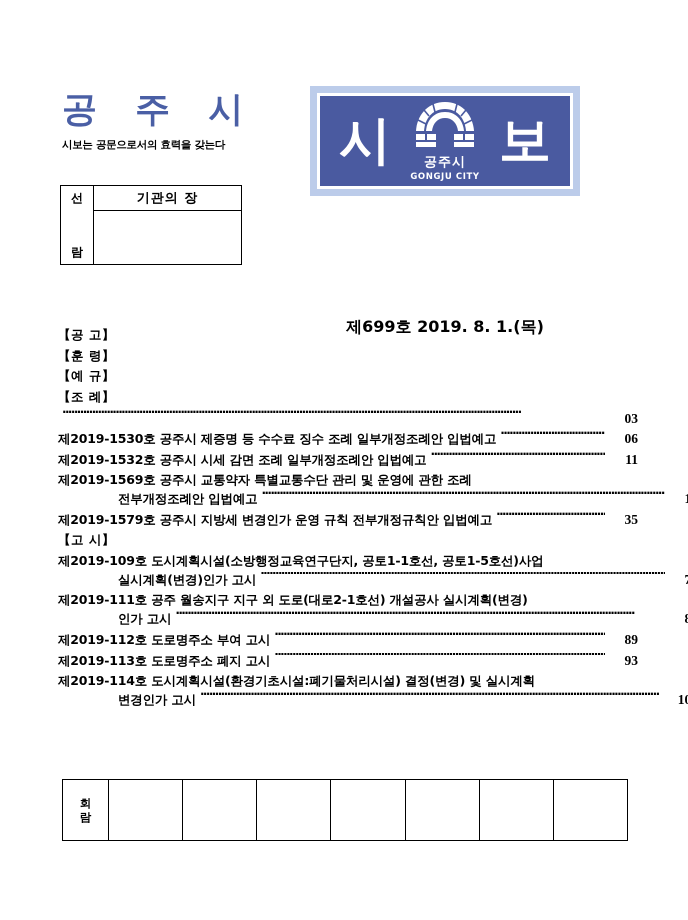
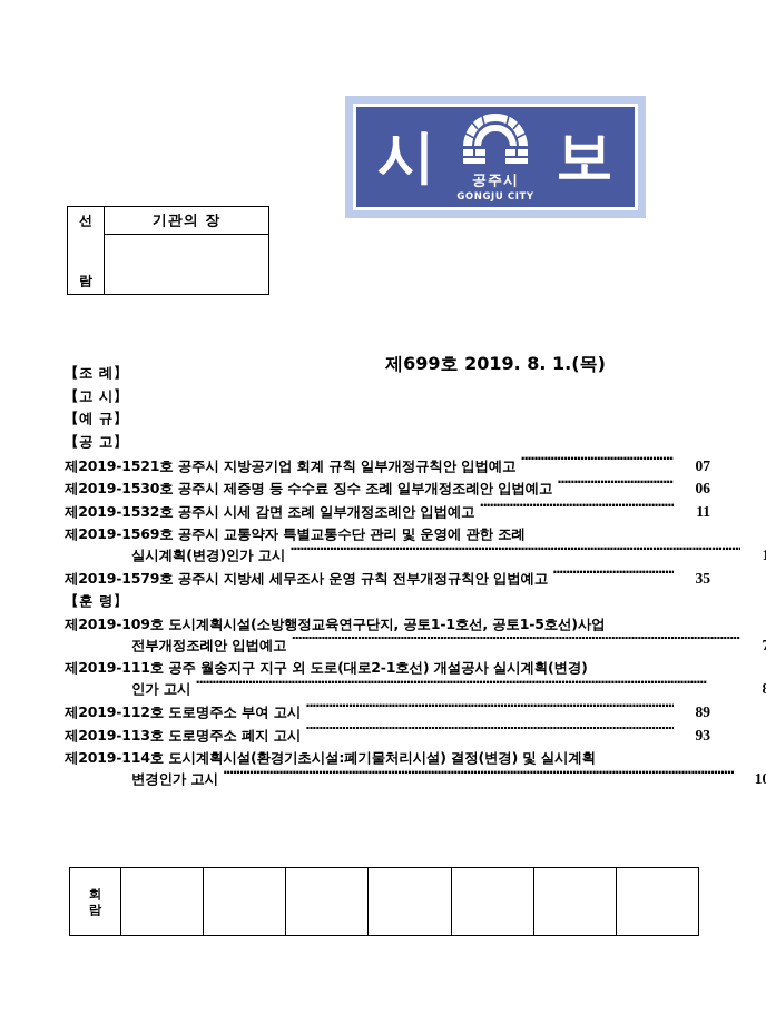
- 공 주 시
- 시보는 공문으로서의 효력을 갖는다
  선
  람
  기관의 장
  시
  공주시
  GONGJU CITY
  보
  제699호 2019. 8. 1.(목)
- 【공 고】
+ 【조 례】
- 【훈 령】
+ 【고 시】
  【예 규】
- 【조 례】
+ 【공 고】
+ 제2019-1521호 공주시 지방공기업 회계 규칙 일부개정규칙안 입법예고
- 03
+ 07
  제2019-1530호 공주시 제증명 등 수수료 징수 조례 일부개정조례안 입법예고
  06
  제2019-1532호 공주시 시세 감면 조례 일부개정조례안 입법예고
  11
  제2019-1569호 공주시 교통약자 특별교통수단 관리 및 운영에 관한 조례
- 전부개정조례안 입법예고
+ 실시계획(변경)인가 고시
- 제2019-1579호 공주시 지방세 변경인가 운영 규칙 전부개정규칙안 입법예고
+ 제2019-1579호 공주시 지방세 세무조사 운영 규칙 전부개정규칙안 입법예고
  35
- 【고 시】
+ 【훈 령】
  제2019-109호 도시계획시설(소방행정교육연구단지, 공토1-1호선, 공토1-5호선)사업
- 실시계획(변경)인가 고시
+ 전부개정조례안 입법예고
  제2019-111호 공주 월송지구 지구 외 도로(대로2-1호선) 개설공사 실시계획(변경)
  인가 고시
  제2019-112호 도로명주소 부여 고시
  89
  제2019-113호 도로명주소 폐지 고시
  93
  제2019-114호 도시계획시설(환경기초시설:폐기물처리시설) 결정(변경) 및 실시계획
  변경인가 고시
  회
  람
